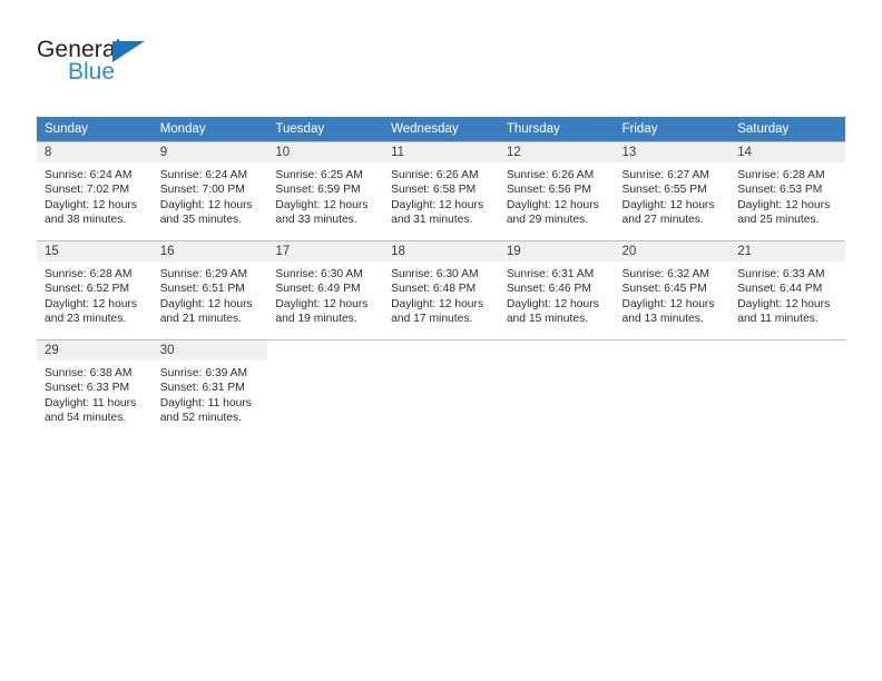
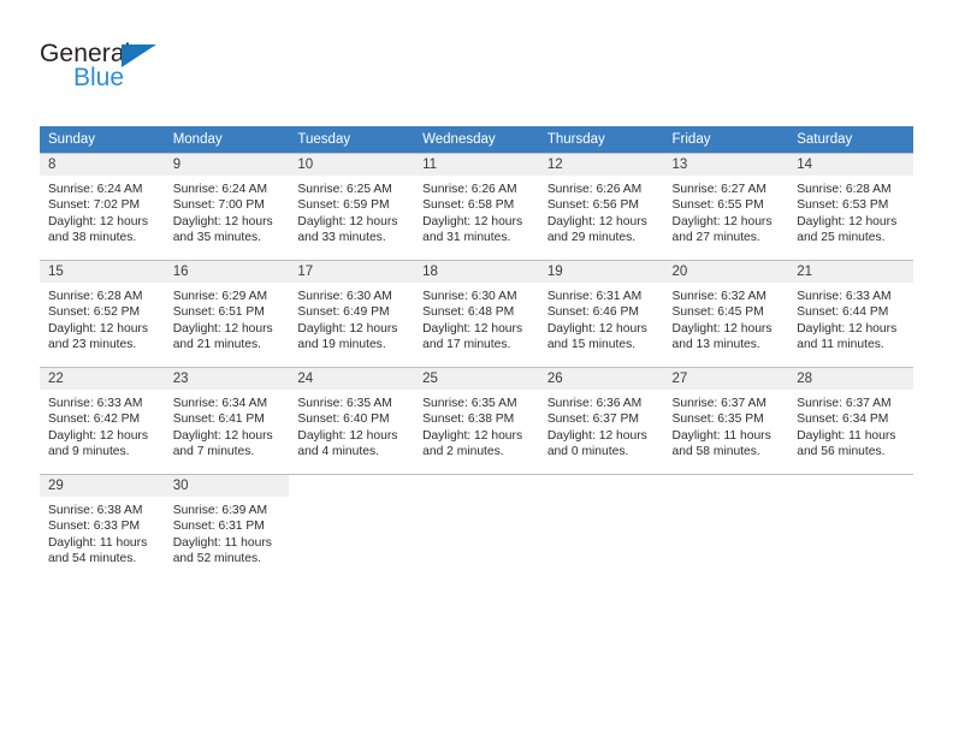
  General
  Blue
  Sunday	Monday	Tuesday	Wednesday	Thursday	Friday	Saturday
  8Sunrise: 6:24 AMSunset: 7:02 PMDaylight: 12 hoursand 38 minutes.	9Sunrise: 6:24 AMSunset: 7:00 PMDaylight: 12 hoursand 35 minutes.	10Sunrise: 6:25 AMSunset: 6:59 PMDaylight: 12 hoursand 33 minutes.	11Sunrise: 6:26 AMSunset: 6:58 PMDaylight: 12 hoursand 31 minutes.	12Sunrise: 6:26 AMSunset: 6:56 PMDaylight: 12 hoursand 29 minutes.	13Sunrise: 6:27 AMSunset: 6:55 PMDaylight: 12 hoursand 27 minutes.	14Sunrise: 6:28 AMSunset: 6:53 PMDaylight: 12 hoursand 25 minutes.
  15Sunrise: 6:28 AMSunset: 6:52 PMDaylight: 12 hoursand 23 minutes.	16Sunrise: 6:29 AMSunset: 6:51 PMDaylight: 12 hoursand 21 minutes.	17Sunrise: 6:30 AMSunset: 6:49 PMDaylight: 12 hoursand 19 minutes.	18Sunrise: 6:30 AMSunset: 6:48 PMDaylight: 12 hoursand 17 minutes.	19Sunrise: 6:31 AMSunset: 6:46 PMDaylight: 12 hoursand 15 minutes.	20Sunrise: 6:32 AMSunset: 6:45 PMDaylight: 12 hoursand 13 minutes.	21Sunrise: 6:33 AMSunset: 6:44 PMDaylight: 12 hoursand 11 minutes.
+ 22Sunrise: 6:33 AMSunset: 6:42 PMDaylight: 12 hoursand 9 minutes.	23Sunrise: 6:34 AMSunset: 6:41 PMDaylight: 12 hoursand 7 minutes.	24Sunrise: 6:35 AMSunset: 6:40 PMDaylight: 12 hoursand 4 minutes.	25Sunrise: 6:35 AMSunset: 6:38 PMDaylight: 12 hoursand 2 minutes.	26Sunrise: 6:36 AMSunset: 6:37 PMDaylight: 12 hoursand 0 minutes.	27Sunrise: 6:37 AMSunset: 6:35 PMDaylight: 11 hoursand 58 minutes.	28Sunrise: 6:37 AMSunset: 6:34 PMDaylight: 11 hoursand 56 minutes.
  29Sunrise: 6:38 AMSunset: 6:33 PMDaylight: 11 hoursand 54 minutes.	30Sunrise: 6:39 AMSunset: 6:31 PMDaylight: 11 hoursand 52 minutes.
